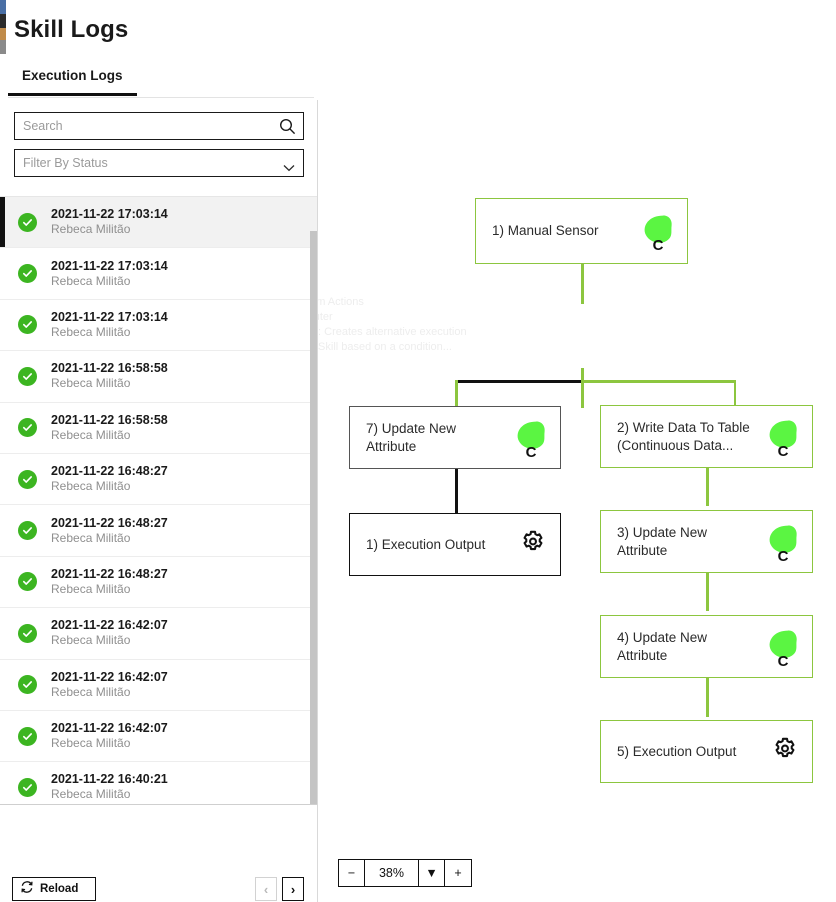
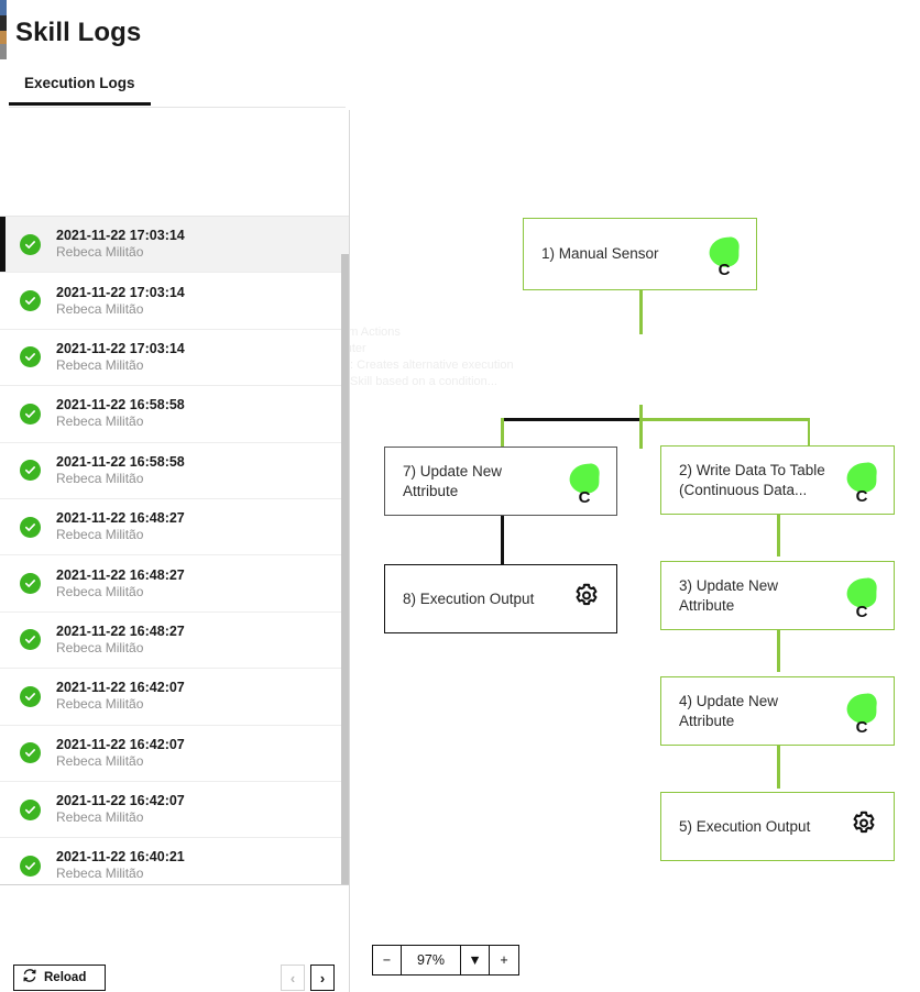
  Skill Logs
  Execution Logs
- Search
- Filter By Status
  2021-11-22 17:03:14
  Rebeca Militão
  2021-11-22 17:03:14
  Rebeca Militão
  2021-11-22 17:03:14
  Rebeca Militão
  2021-11-22 16:58:58
  Rebeca Militão
  2021-11-22 16:58:58
  Rebeca Militão
  2021-11-22 16:48:27
  Rebeca Militão
  2021-11-22 16:48:27
  Rebeca Militão
  2021-11-22 16:48:27
  Rebeca Militão
  2021-11-22 16:42:07
  Rebeca Militão
  2021-11-22 16:42:07
  Rebeca Militão
  2021-11-22 16:42:07
  Rebeca Militão
  2021-11-22 16:40:21
  Rebeca Militão
  Reload
  ‹
  ›
  1) Manual Sensor
  C
  7) Update New
  Attribute
  C
- 1) Execution Output
+ 8) Execution Output
  2) Write Data To Table
  (Continuous Data...
  C
  3) Update New
  Attribute
  C
  4) Update New
  Attribute
  C
  5) Execution Output
  −
- 38%
+ 97%
  ▼
  +
